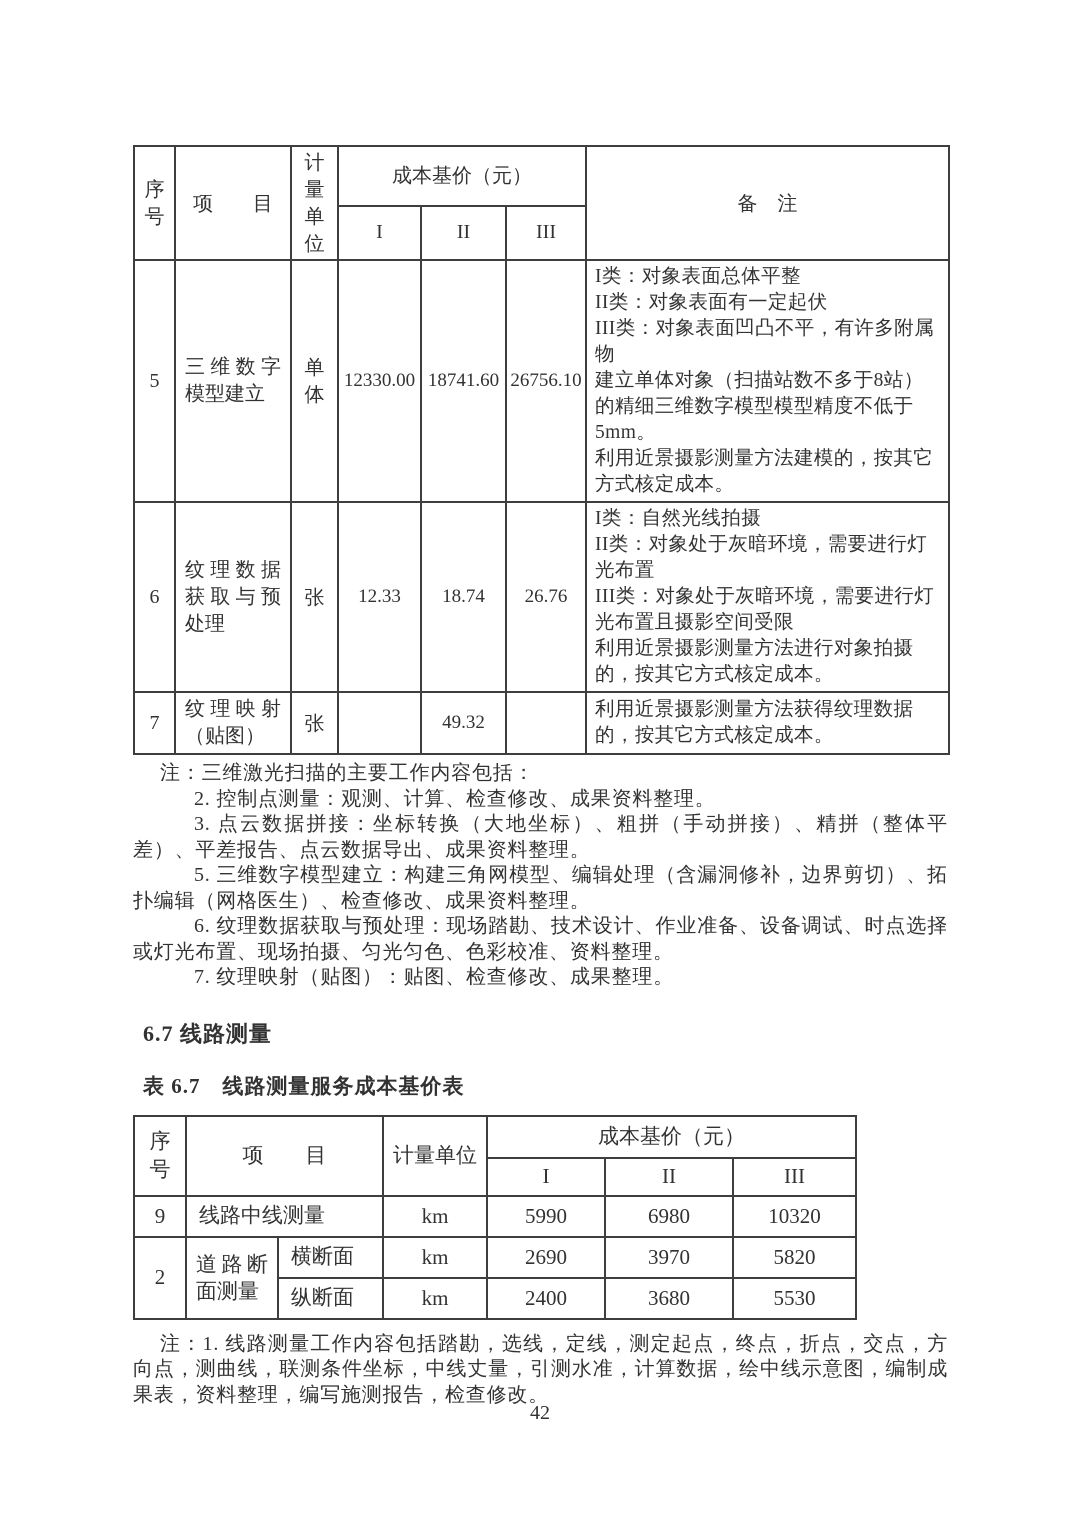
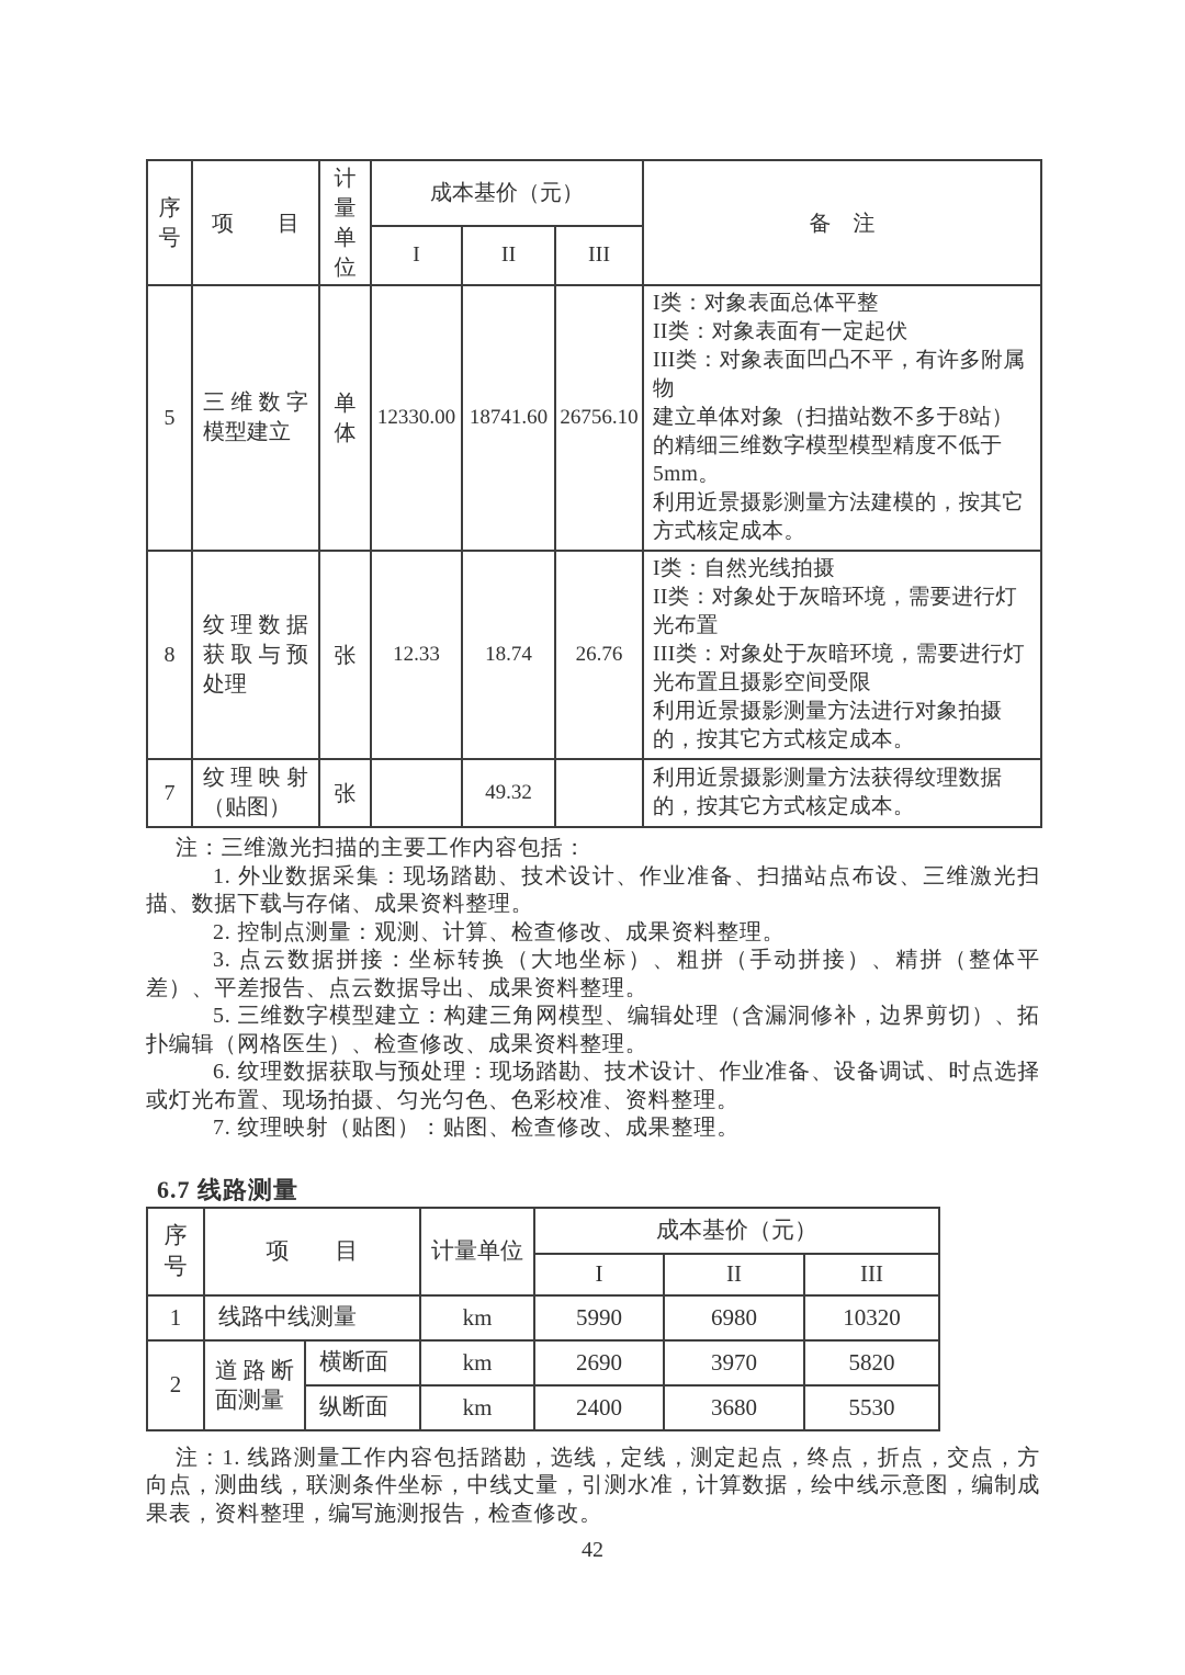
  序 号	项 目	计量 单位	成本基价（元）	备 注
  I	II	III
  5	三维数字模型建立	单体	12330.00	18741.60	26756.10	I类：对象表面总体平整 II类：对象表面有一定起伏 III类：对象表面凹凸不平，有许多附属物 建立单体对象（扫描站数不多于8站）的精细三维数字模型模型精度不低于5mm。 利用近景摄影测量方法建模的，按其它方式核定成本。
- 6	纹理数据获取与预处理	张	12.33	18.74	26.76	I类：自然光线拍摄 II类：对象处于灰暗环境，需要进行灯光布置 III类：对象处于灰暗环境，需要进行灯光布置且摄影空间受限 利用近景摄影测量方法进行对象拍摄的，按其它方式核定成本。
+ 8	纹理数据获取与预处理	张	12.33	18.74	26.76	I类：自然光线拍摄 II类：对象处于灰暗环境，需要进行灯光布置 III类：对象处于灰暗环境，需要进行灯光布置且摄影空间受限 利用近景摄影测量方法进行对象拍摄的，按其它方式核定成本。
  7	纹理映射（贴图）	张		49.32		利用近景摄影测量方法获得纹理数据的，按其它方式核定成本。
  注：三维激光扫描的主要工作内容包括：
+ 1. 外业数据采集：现场踏勘、技术设计、作业准备、扫描站点布设、三维激光扫描、数据下载与存储、成果资料整理。
  2. 控制点测量：观测、计算、检查修改、成果资料整理。
  3. 点云数据拼接：坐标转换（大地坐标）、粗拼（手动拼接）、精拼（整体平差）、平差报告、点云数据导出、成果资料整理。
  5. 三维数字模型建立：构建三角网模型、编辑处理（含漏洞修补，边界剪切）、拓扑编辑（网格医生）、检查修改、成果资料整理。
  6. 纹理数据获取与预处理：现场踏勘、技术设计、作业准备、设备调试、时点选择或灯光布置、现场拍摄、匀光匀色、色彩校准、资料整理。
  7. 纹理映射（贴图）：贴图、检查修改、成果整理。
  6.7 线路测量
- 表 6.7 线路测量服务成本基价表
  序 号	项 目	计量单位	成本基价（元）
  I	II	III
- 9	线路中线测量	km	5990	6980	10320
+ 1	线路中线测量	km	5990	6980	10320
  2	道路断面测量	横断面	km	2690	3970	5820
  纵断面	km	2400	3680	5530
  注：1. 线路测量工作内容包括踏勘，选线，定线，测定起点，终点，折点，交点，方向点，测曲线，联测条件坐标，中线丈量，引测水准，计算数据，绘中线示意图，编制成果表，资料整理，编写施测报告，检查修改。
  42
